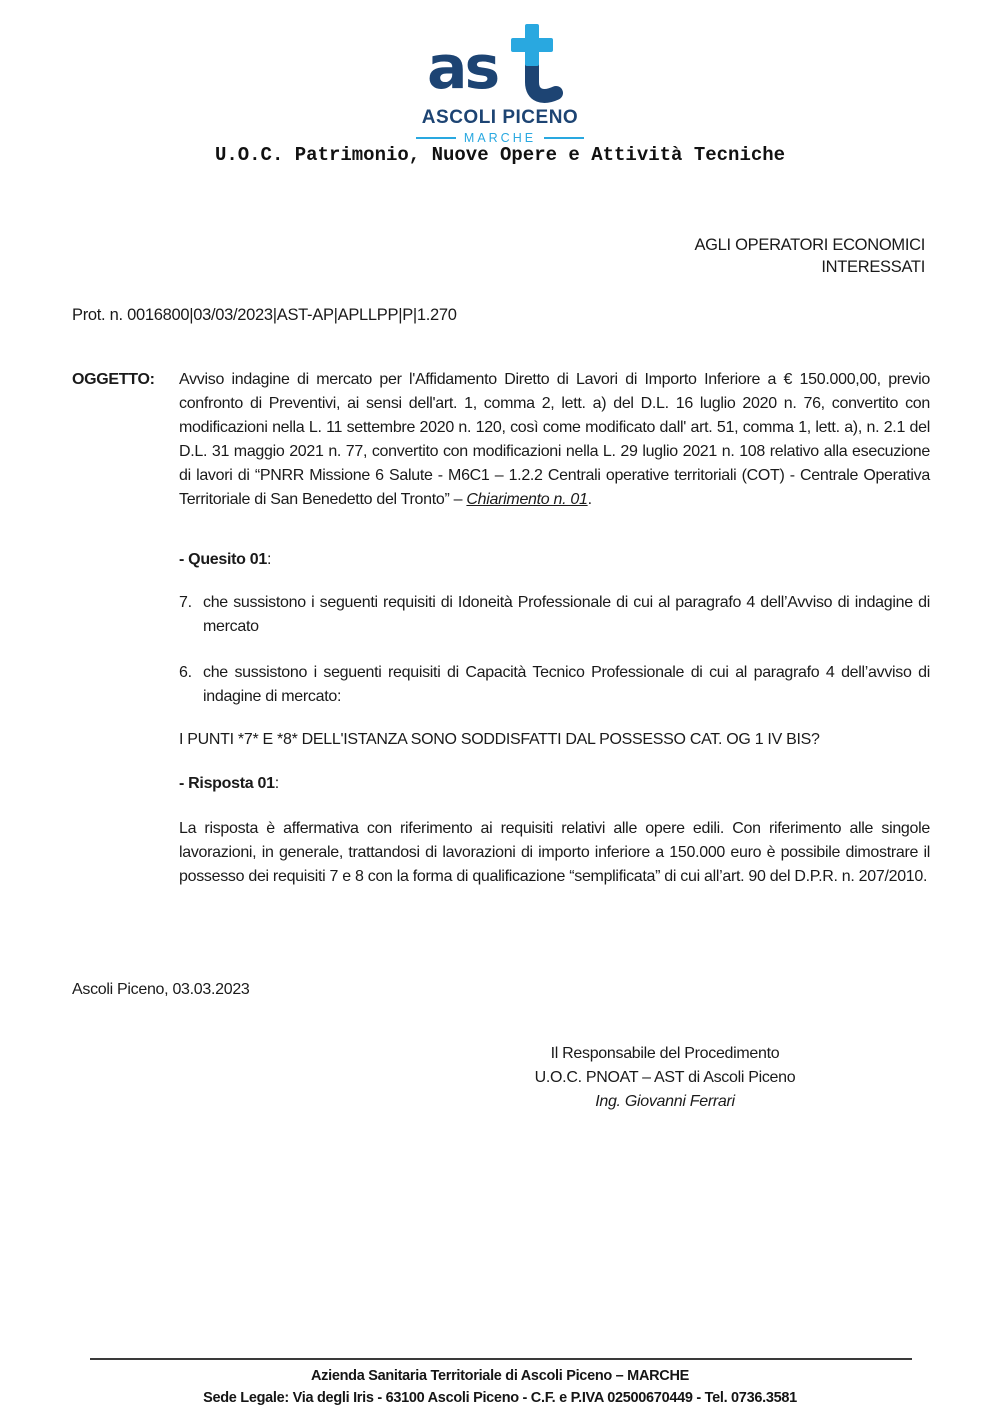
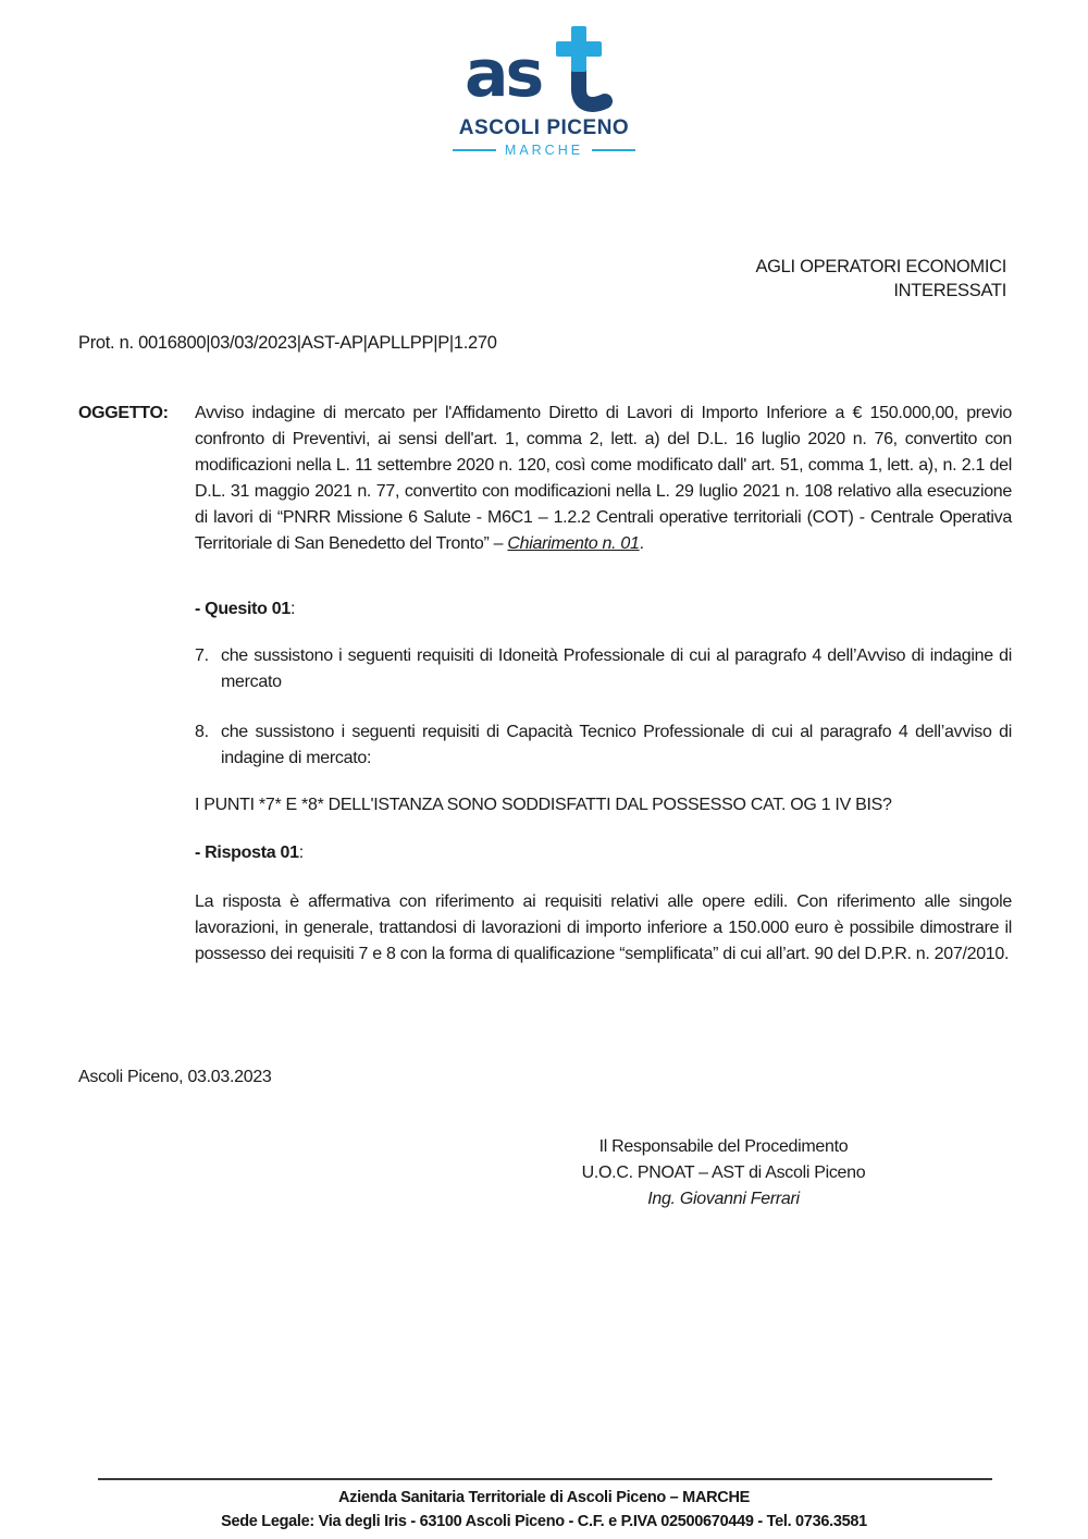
  as
  ASCOLI PICENO
  MARCHE
- U.O.C. Patrimonio, Nuove Opere e Attività Tecniche
  AGLI OPERATORI ECONOMICI
  INTERESSATI
  Prot. n. 0016800|03/03/2023|AST-AP|APLLPP|P|1.270
  OGGETTO:
  Avviso indagine di mercato per l'Affidamento Diretto di Lavori di Importo Inferiore a € 150.000,00, previo confronto di Preventivi, ai sensi dell'art. 1, comma 2, lett. a) del D.L. 16 luglio 2020 n. 76, convertito con modificazioni nella L. 11 settembre 2020 n. 120, così come modificato dall' art. 51, comma 1, lett. a), n. 2.1 del D.L. 31 maggio 2021 n. 77, convertito con modificazioni nella L. 29 luglio 2021 n. 108 relativo alla esecuzione di lavori di “PNRR Missione 6 Salute - M6C1 – 1.2.2 Centrali operative territoriali (COT) - Centrale Operativa Territoriale di San Benedetto del Tronto” – Chiarimento n. 01.
  - Quesito 01:
  7.
  che sussistono i seguenti requisiti di Idoneità Professionale di cui al paragrafo 4 dell’Avviso di indagine di mercato
- 6.
+ 8.
  che sussistono i seguenti requisiti di Capacità Tecnico Professionale di cui al paragrafo 4 dell’avviso di indagine di mercato:
  I PUNTI *7* E *8* DELL'ISTANZA SONO SODDISFATTI DAL POSSESSO CAT. OG 1 IV BIS?
  - Risposta 01:
  La risposta è affermativa con riferimento ai requisiti relativi alle opere edili. Con riferimento alle singole lavorazioni, in generale, trattandosi di lavorazioni di importo inferiore a 150.000 euro è possibile dimostrare il possesso dei requisiti 7 e 8 con la forma di qualificazione “semplificata” di cui all’art. 90 del D.P.R. n. 207/2010.
  Ascoli Piceno, 03.03.2023
  Il Responsabile del Procedimento
  U.O.C. PNOAT – AST di Ascoli Piceno
  Ing. Giovanni Ferrari
  Azienda Sanitaria Territoriale di Ascoli Piceno – MARCHE
  Sede Legale: Via degli Iris - 63100 Ascoli Piceno - C.F. e P.IVA 02500670449 - Tel. 0736.3581
